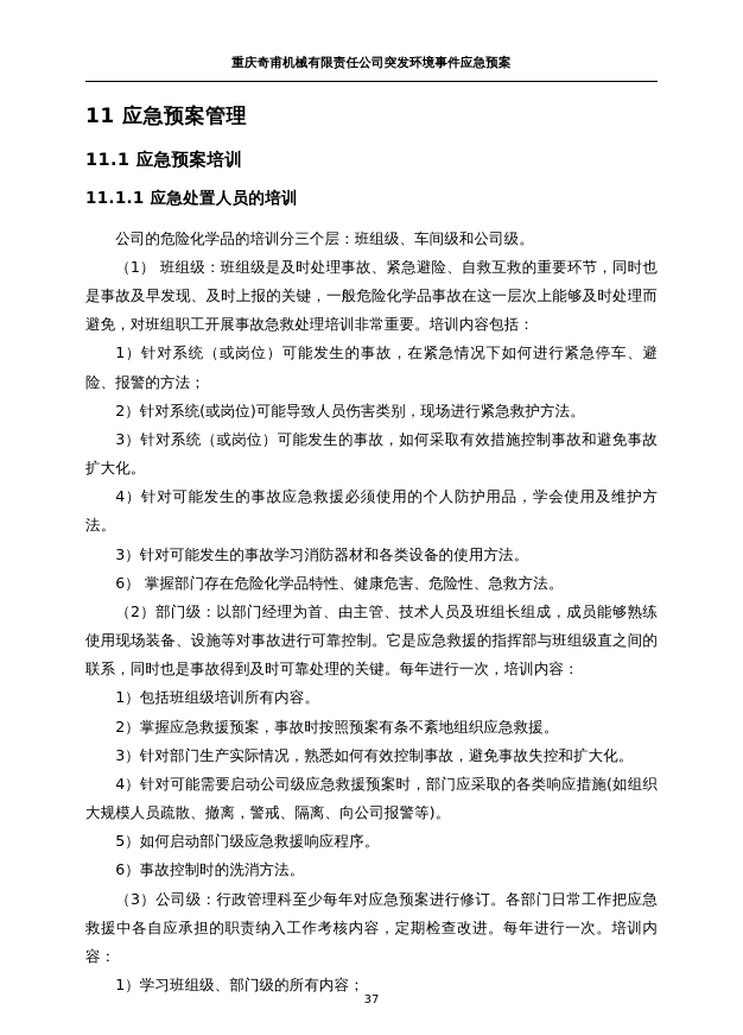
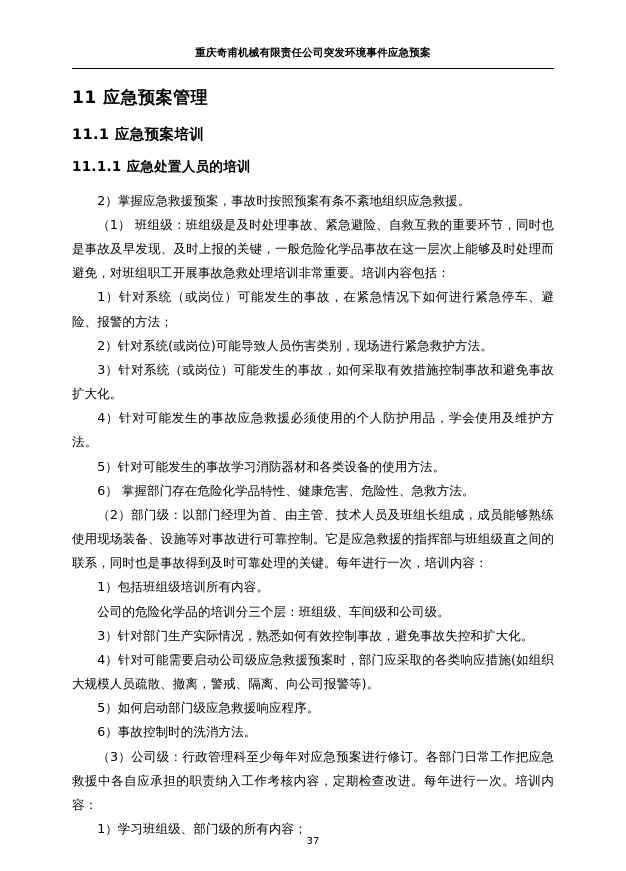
  重庆奇甫机械有限责任公司突发环境事件应急预案
  11 应急预案管理
  11.1 应急预案培训
  11.1.1 应急处置人员的培训
- 公司的危险化学品的培训分三个层：班组级、车间级和公司级。
+ 2）掌握应急救援预案，事故时按照预案有条不紊地组织应急救援。
  （1） 班组级：班组级是及时处理事故、紧急避险、自救互救的重要环节，同时也是事故及早发现、及时上报的关键，一般危险化学品事故在这一层次上能够及时处理而避免，对班组职工开展事故急救处理培训非常重要。培训内容包括：
  1）针对系统（或岗位）可能发生的事故，在紧急情况下如何进行紧急停车、避险、报警的方法；
  2）针对系统(或岗位)可能导致人员伤害类别，现场进行紧急救护方法。
  3）针对系统（或岗位）可能发生的事故，如何采取有效措施控制事故和避免事故扩大化。
  4）针对可能发生的事故应急救援必须使用的个人防护用品，学会使用及维护方法。
- 3）针对可能发生的事故学习消防器材和各类设备的使用方法。
+ 5）针对可能发生的事故学习消防器材和各类设备的使用方法。
  6） 掌握部门存在危险化学品特性、健康危害、危险性、急救方法。
  （2）部门级：以部门经理为首、由主管、技术人员及班组长组成，成员能够熟练使用现场装备、设施等对事故进行可靠控制。它是应急救援的指挥部与班组级直之间的联系，同时也是事故得到及时可靠处理的关键。每年进行一次，培训内容：
  1）包括班组级培训所有内容。
- 2）掌握应急救援预案，事故时按照预案有条不紊地组织应急救援。
+ 公司的危险化学品的培训分三个层：班组级、车间级和公司级。
  3）针对部门生产实际情况，熟悉如何有效控制事故，避免事故失控和扩大化。
  4）针对可能需要启动公司级应急救援预案时，部门应采取的各类响应措施(如组织大规模人员疏散、撤离，警戒、隔离、向公司报警等)。
  5）如何启动部门级应急救援响应程序。
  6）事故控制时的洗消方法。
  （3）公司级：行政管理科至少每年对应急预案进行修订。各部门日常工作把应急救援中各自应承担的职责纳入工作考核内容，定期检查改进。每年进行一次。培训内容：
  1）学习班组级、部门级的所有内容；
  37
